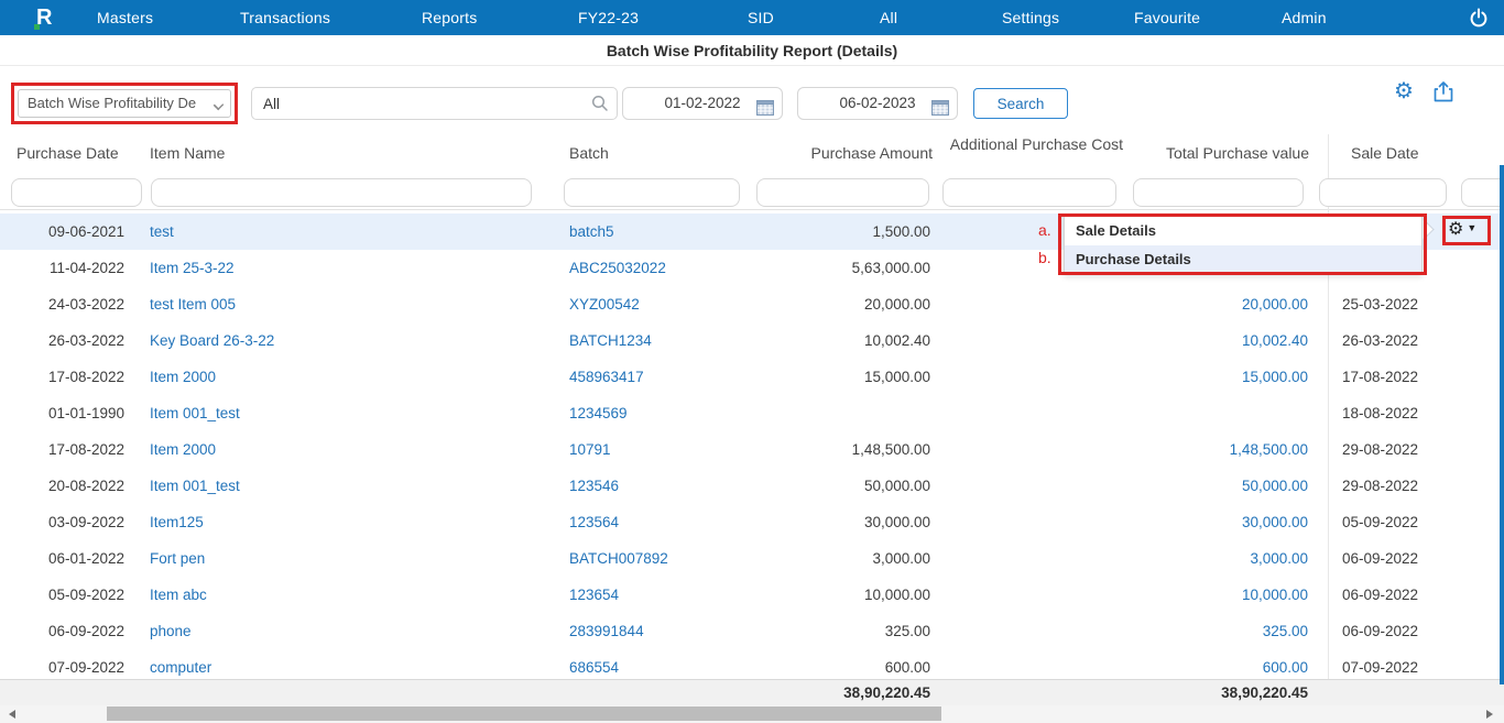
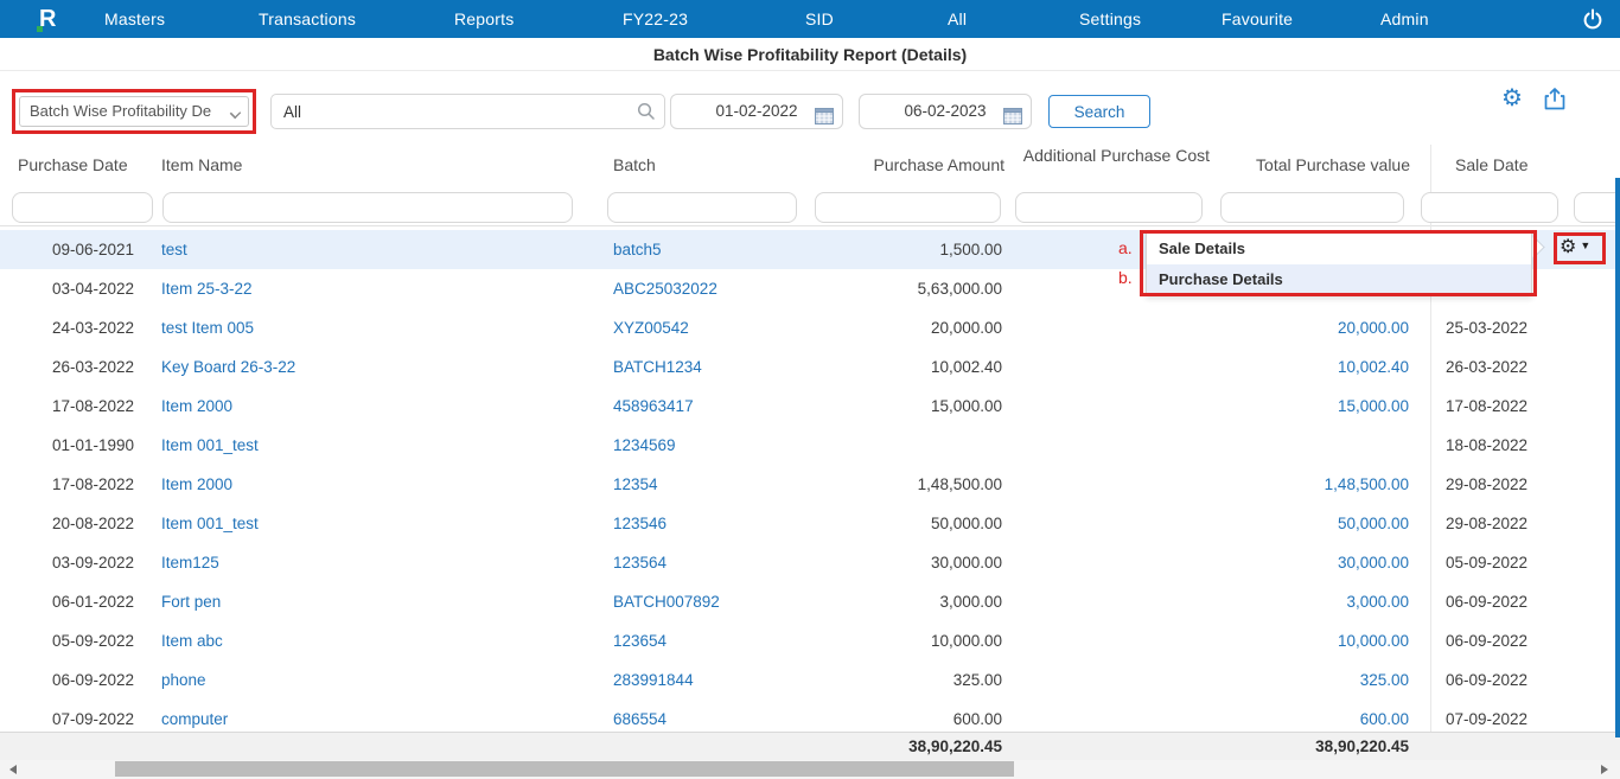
  R
  Masters
  Transactions
  Reports
  FY22-23
  SID
  All
  Settings
  Favourite
  Admin
  Batch Wise Profitability Report (Details)
  Batch Wise Profitability De
  All
  01-02-2022
  06-02-2023
  Search
  ⚙
  Purchase Date
  Item Name
  Batch
  Purchase Amount
  Additional Purchase Cost
  Total Purchase value
  Sale Date
  09-06-2021
  test
  batch5
  1,500.00
- 11-04-2022
+ 03-04-2022
  Item 25-3-22
  ABC25032022
  5,63,000.00
  24-03-2022
  test Item 005
  XYZ00542
  20,000.00
  20,000.00
  25-03-2022
  26-03-2022
  Key Board 26-3-22
  BATCH1234
  10,002.40
  10,002.40
  26-03-2022
  17-08-2022
  Item 2000
  458963417
  15,000.00
  15,000.00
  17-08-2022
  01-01-1990
  Item 001_test
  1234569
  18-08-2022
  17-08-2022
  Item 2000
- 10791
+ 12354
  1,48,500.00
  1,48,500.00
  29-08-2022
  20-08-2022
  Item 001_test
  123546
  50,000.00
  50,000.00
  29-08-2022
  03-09-2022
  Item125
  123564
  30,000.00
  30,000.00
  05-09-2022
  06-01-2022
  Fort pen
  BATCH007892
  3,000.00
  3,000.00
  06-09-2022
  05-09-2022
  Item abc
  123654
  10,000.00
  10,000.00
  06-09-2022
  06-09-2022
  phone
  283991844
  325.00
  325.00
  06-09-2022
  07-09-2022
  computer
  686554
  600.00
  600.00
  07-09-2022
  Sale Details
  Purchase Details
  a.
  b.
  ⚙ ▼
  38,90,220.45
  38,90,220.45
